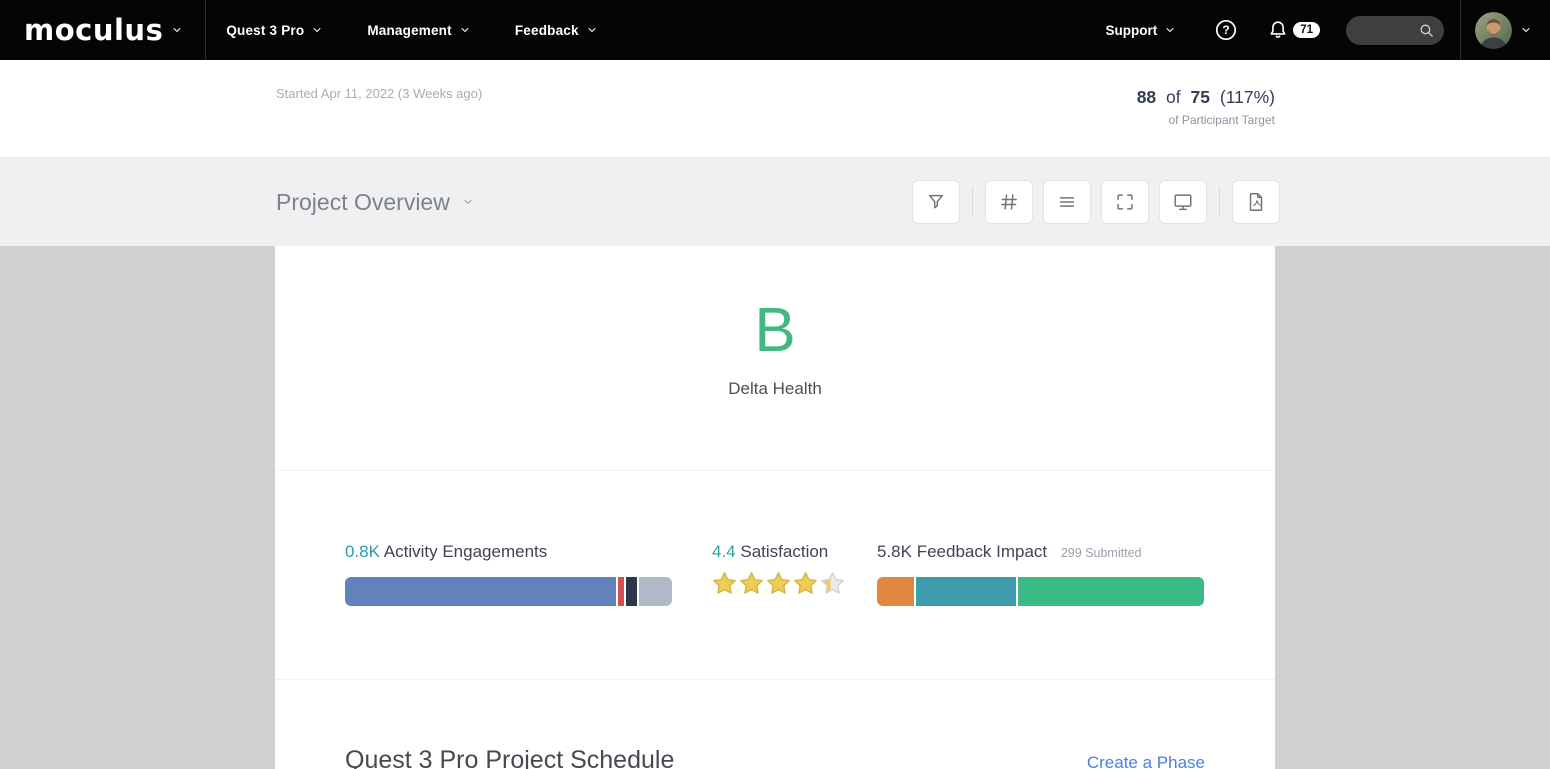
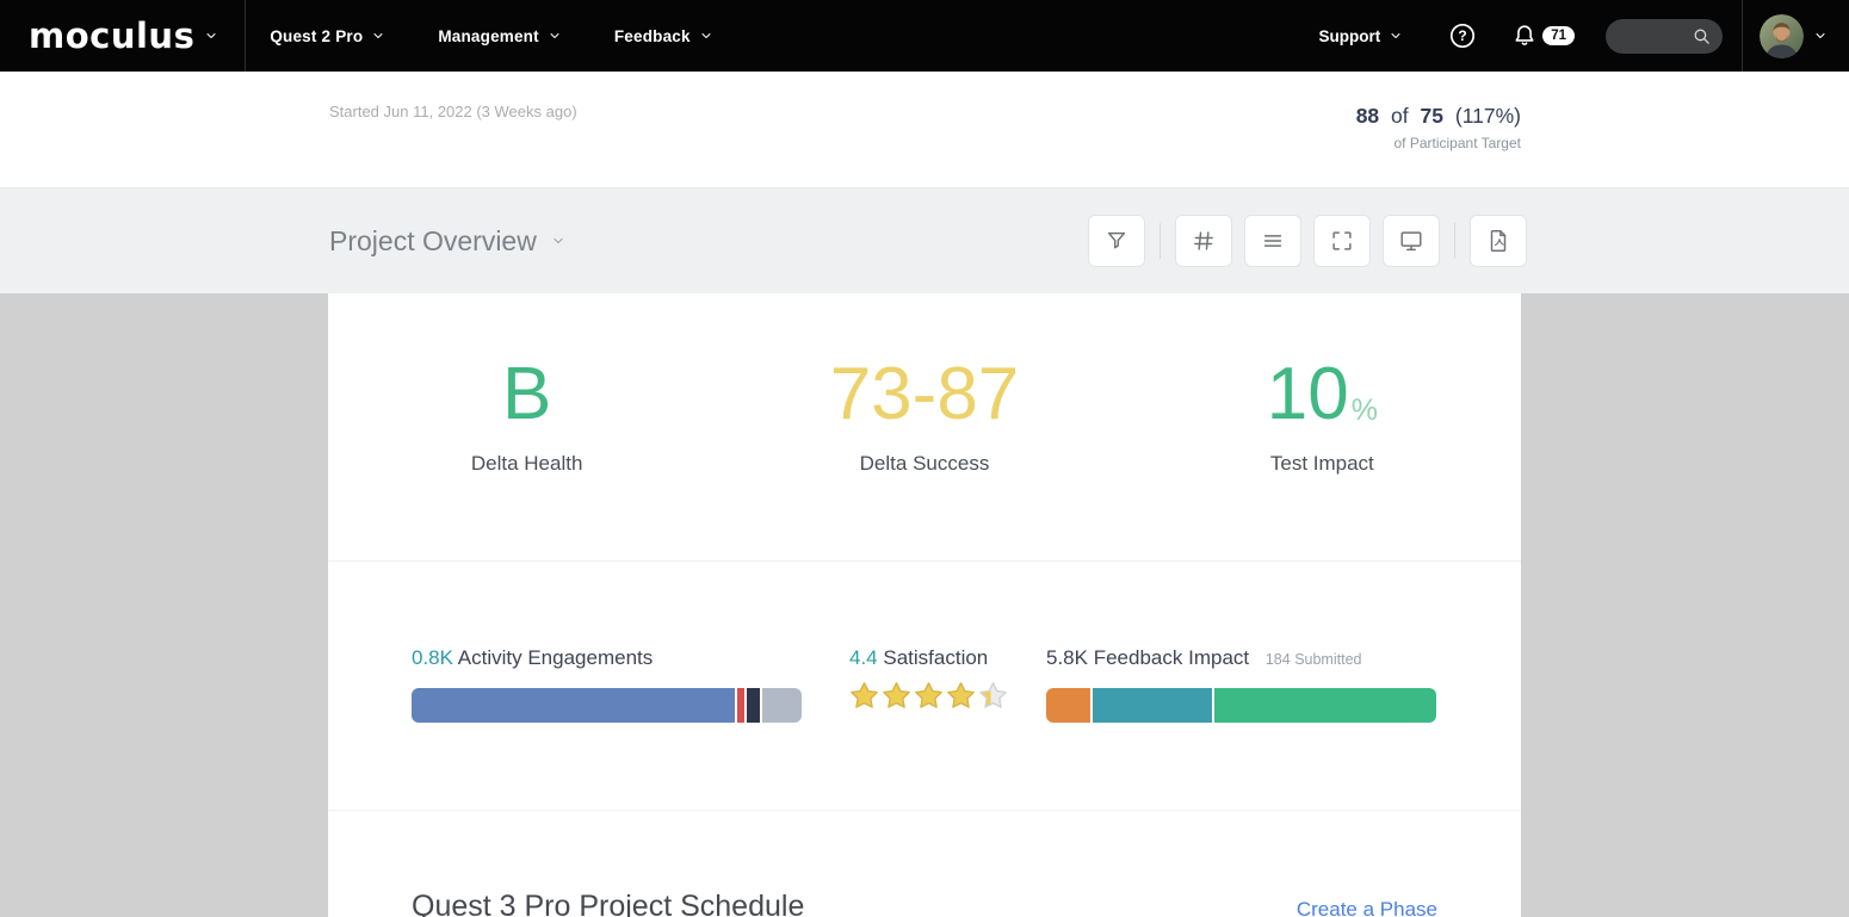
  moculus
- Quest 3 Pro
+ Quest 2 Pro
  Management
  Feedback
  Support
  ?
  71
- Started Apr 11, 2022 (3 Weeks ago)
+ Started Jun 11, 2022 (3 Weeks ago)
  88 of 75 (117%)
  of Participant Target
  Project Overview
  B
  Delta Health
+ 73-87
+ Delta Success
+ 10
+ %
+ Test Impact
  0.8K Activity Engagements
  4.4 Satisfaction
- 5.8K Feedback Impact 299 Submitted
+ 5.8K Feedback Impact 184 Submitted
  Quest 3 Pro Project Schedule
  Create a Phase
